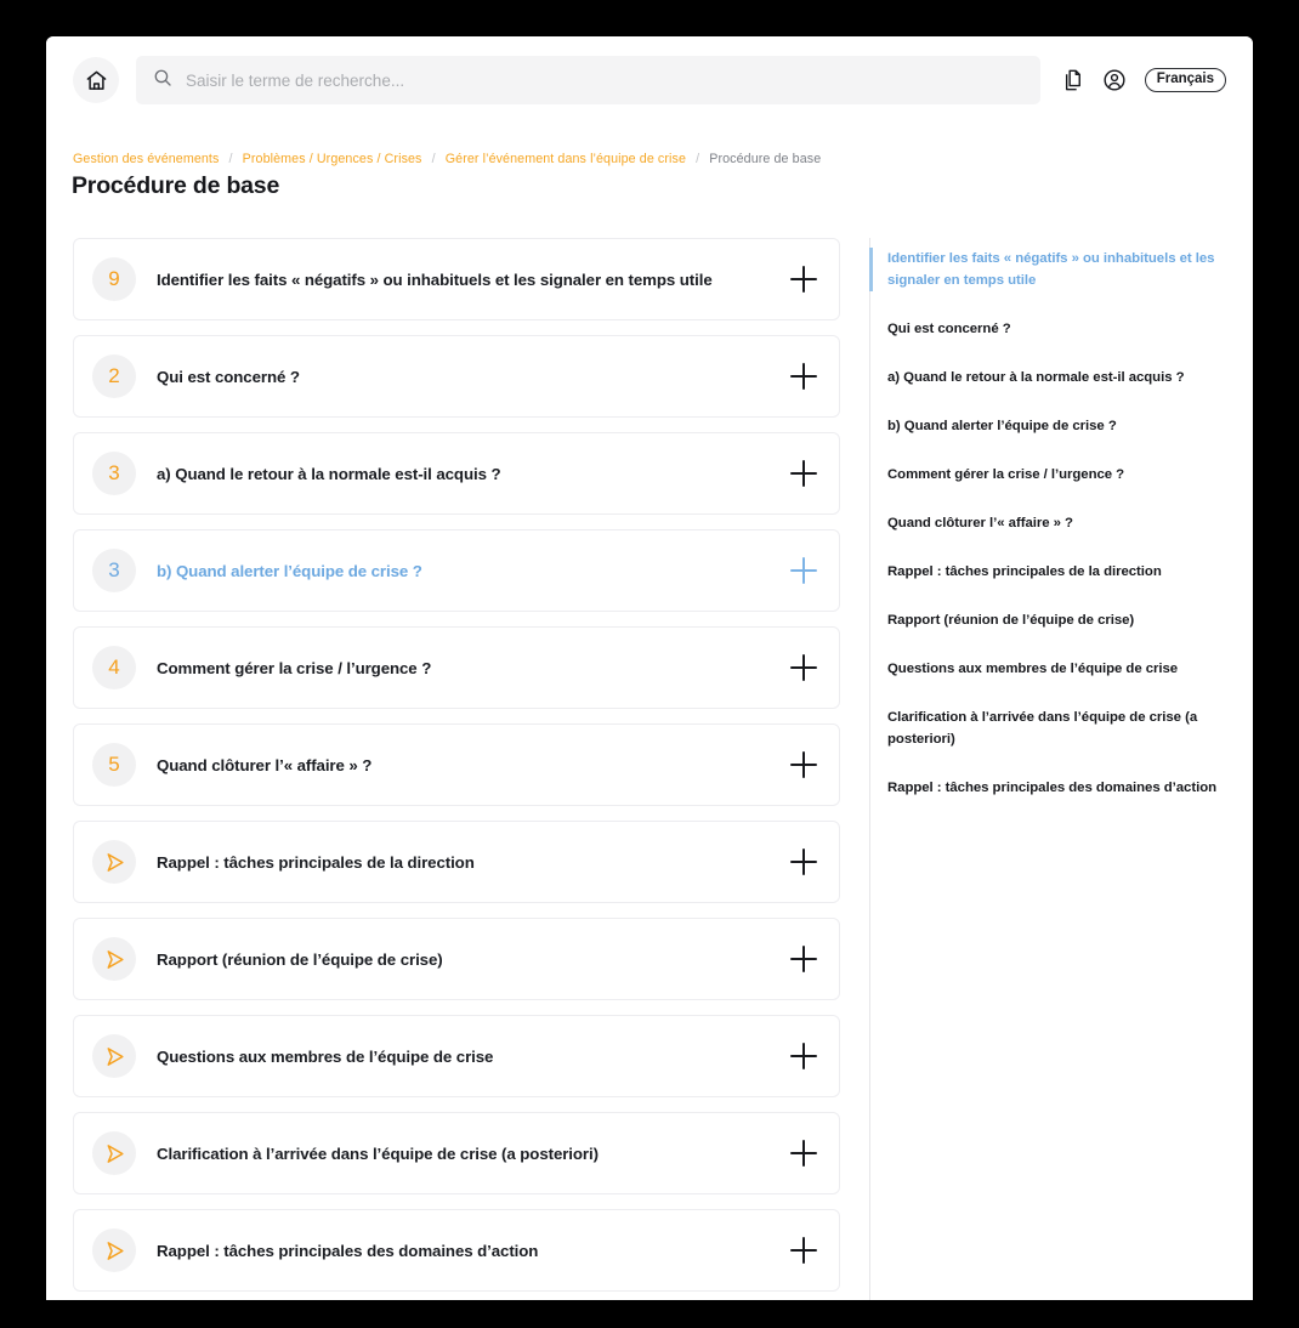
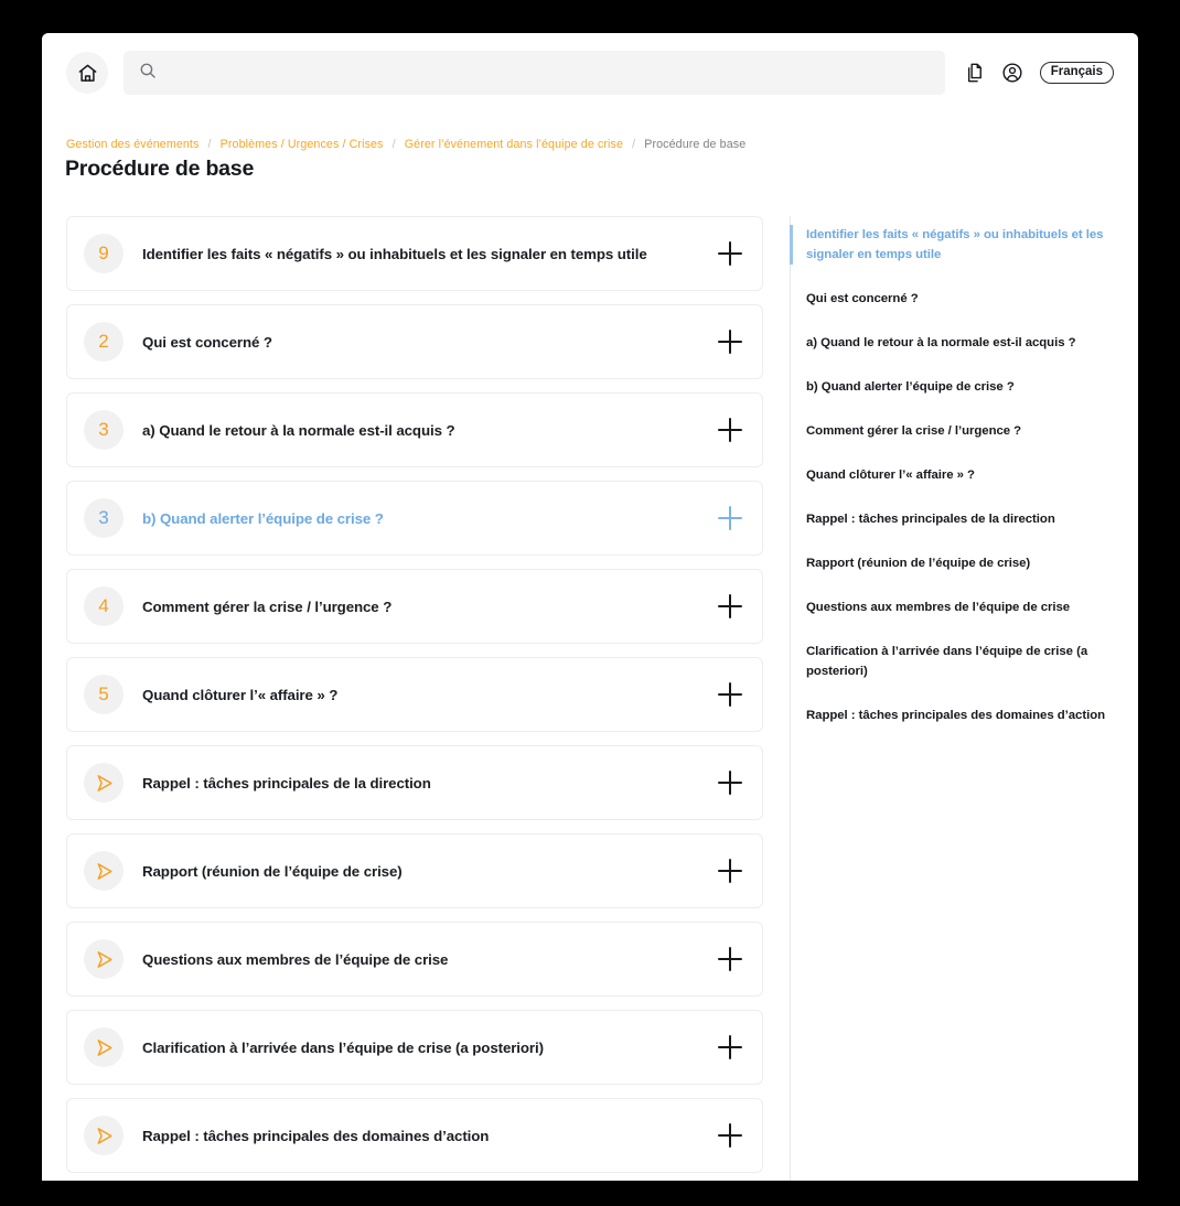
- Saisir le terme de recherche...
  Français
  Gestion des événements / Problèmes / Urgences / Crises / Gérer l’événement dans l’équipe de crise / Procédure de base
  Procédure de base
  9
  Identifier les faits « négatifs » ou inhabituels et les signaler en temps utile
  2
  Qui est concerné ?
  3
  a) Quand le retour à la normale est-il acquis ?
  3
  b) Quand alerter l’équipe de crise ?
  4
  Comment gérer la crise / l’urgence ?
  5
  Quand clôturer l’« affaire » ?
  Rappel : tâches principales de la direction
  Rapport (réunion de l’équipe de crise)
  Questions aux membres de l’équipe de crise
  Clarification à l’arrivée dans l’équipe de crise (a posteriori)
  Rappel : tâches principales des domaines d’action
  Identifier les faits « négatifs » ou inhabituels et les signaler en temps utile
  Qui est concerné ?
  a) Quand le retour à la normale est-il acquis ?
  b) Quand alerter l’équipe de crise ?
  Comment gérer la crise / l’urgence ?
  Quand clôturer l’« affaire » ?
  Rappel : tâches principales de la direction
  Rapport (réunion de l’équipe de crise)
  Questions aux membres de l’équipe de crise
  Clarification à l’arrivée dans l’équipe de crise (a posteriori)
  Rappel : tâches principales des domaines d’action
